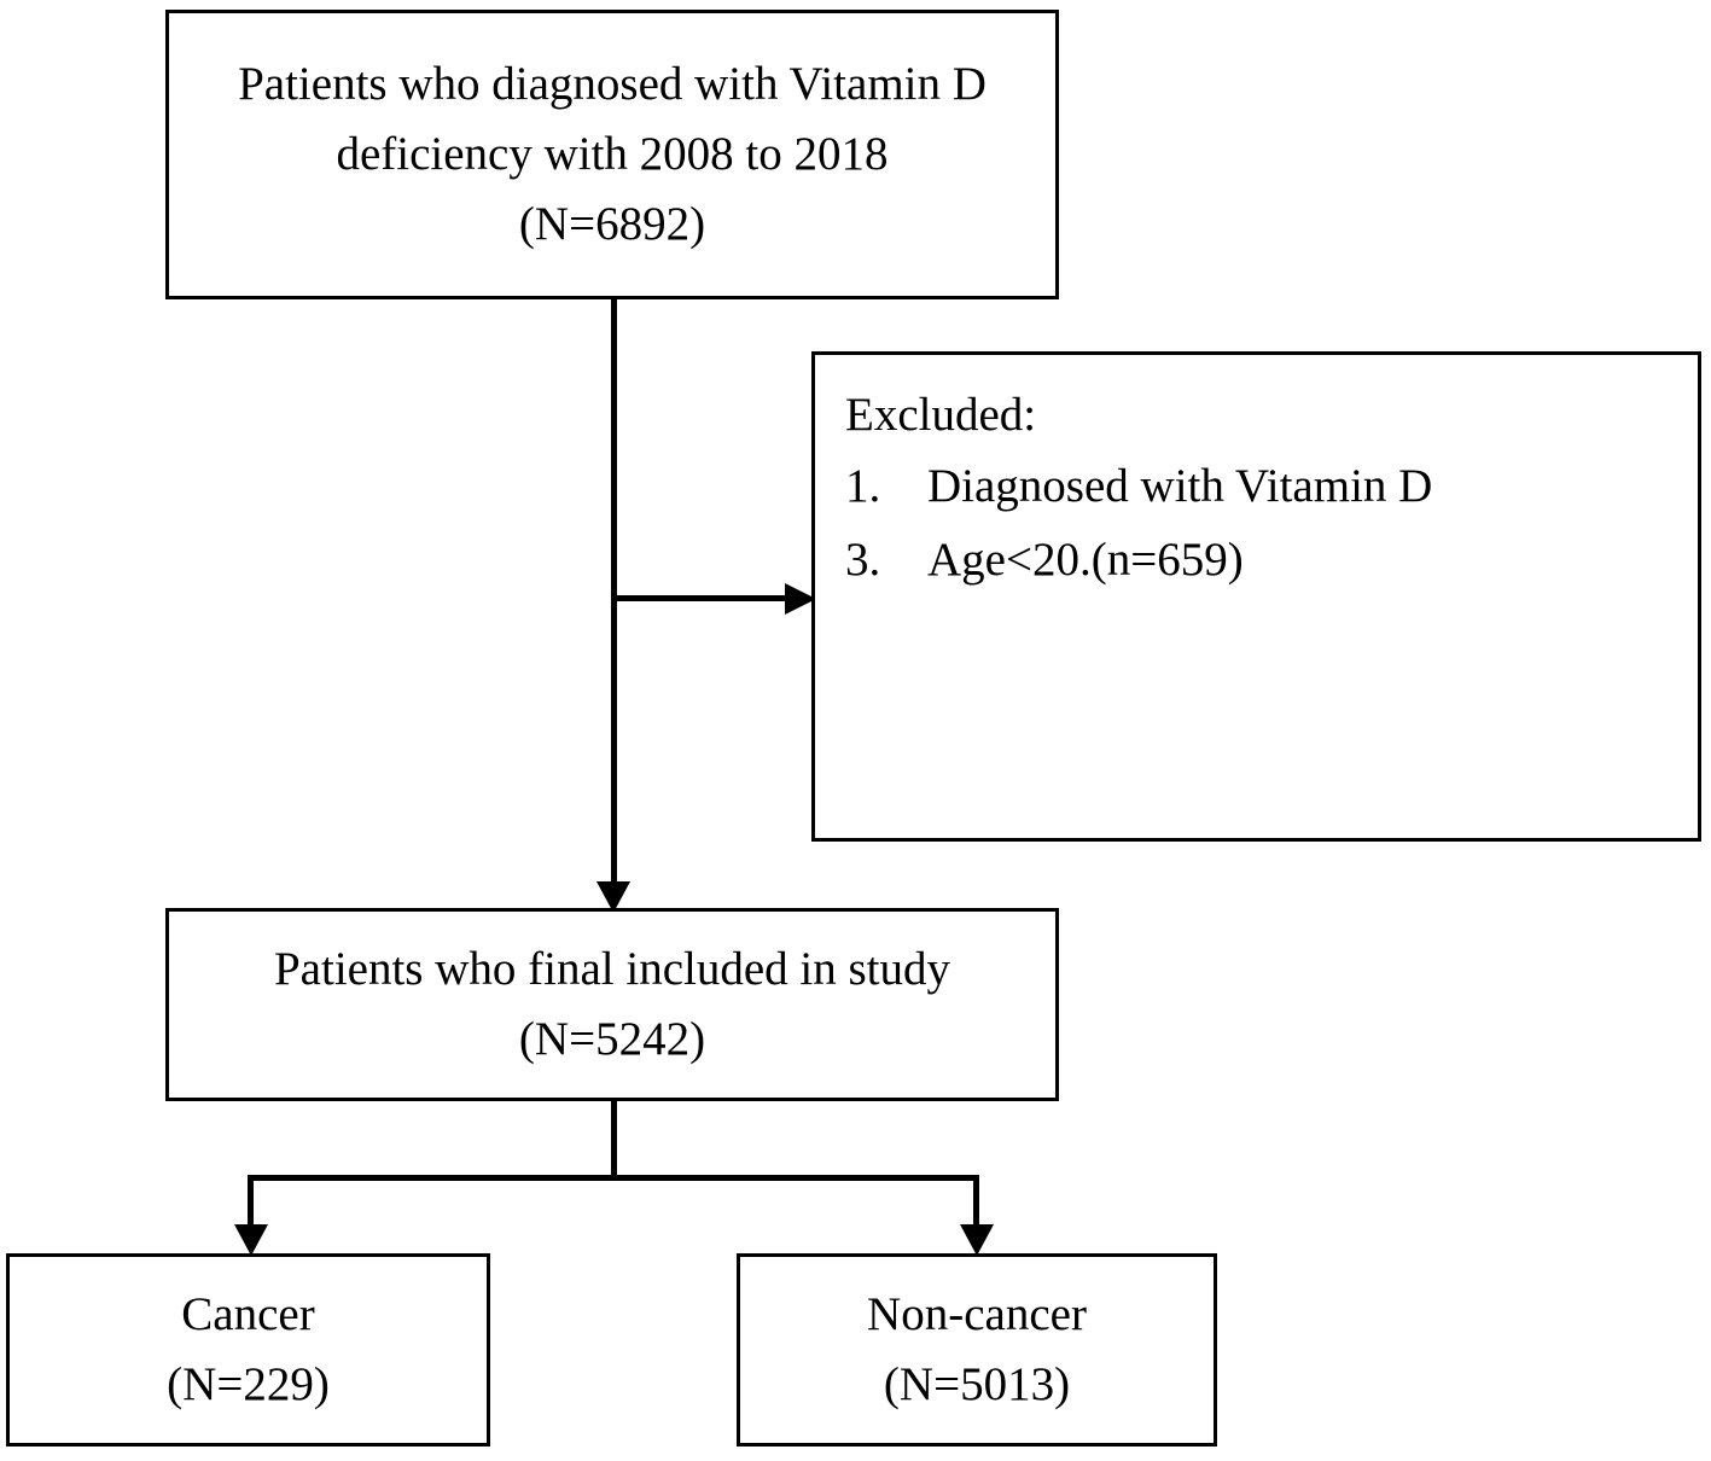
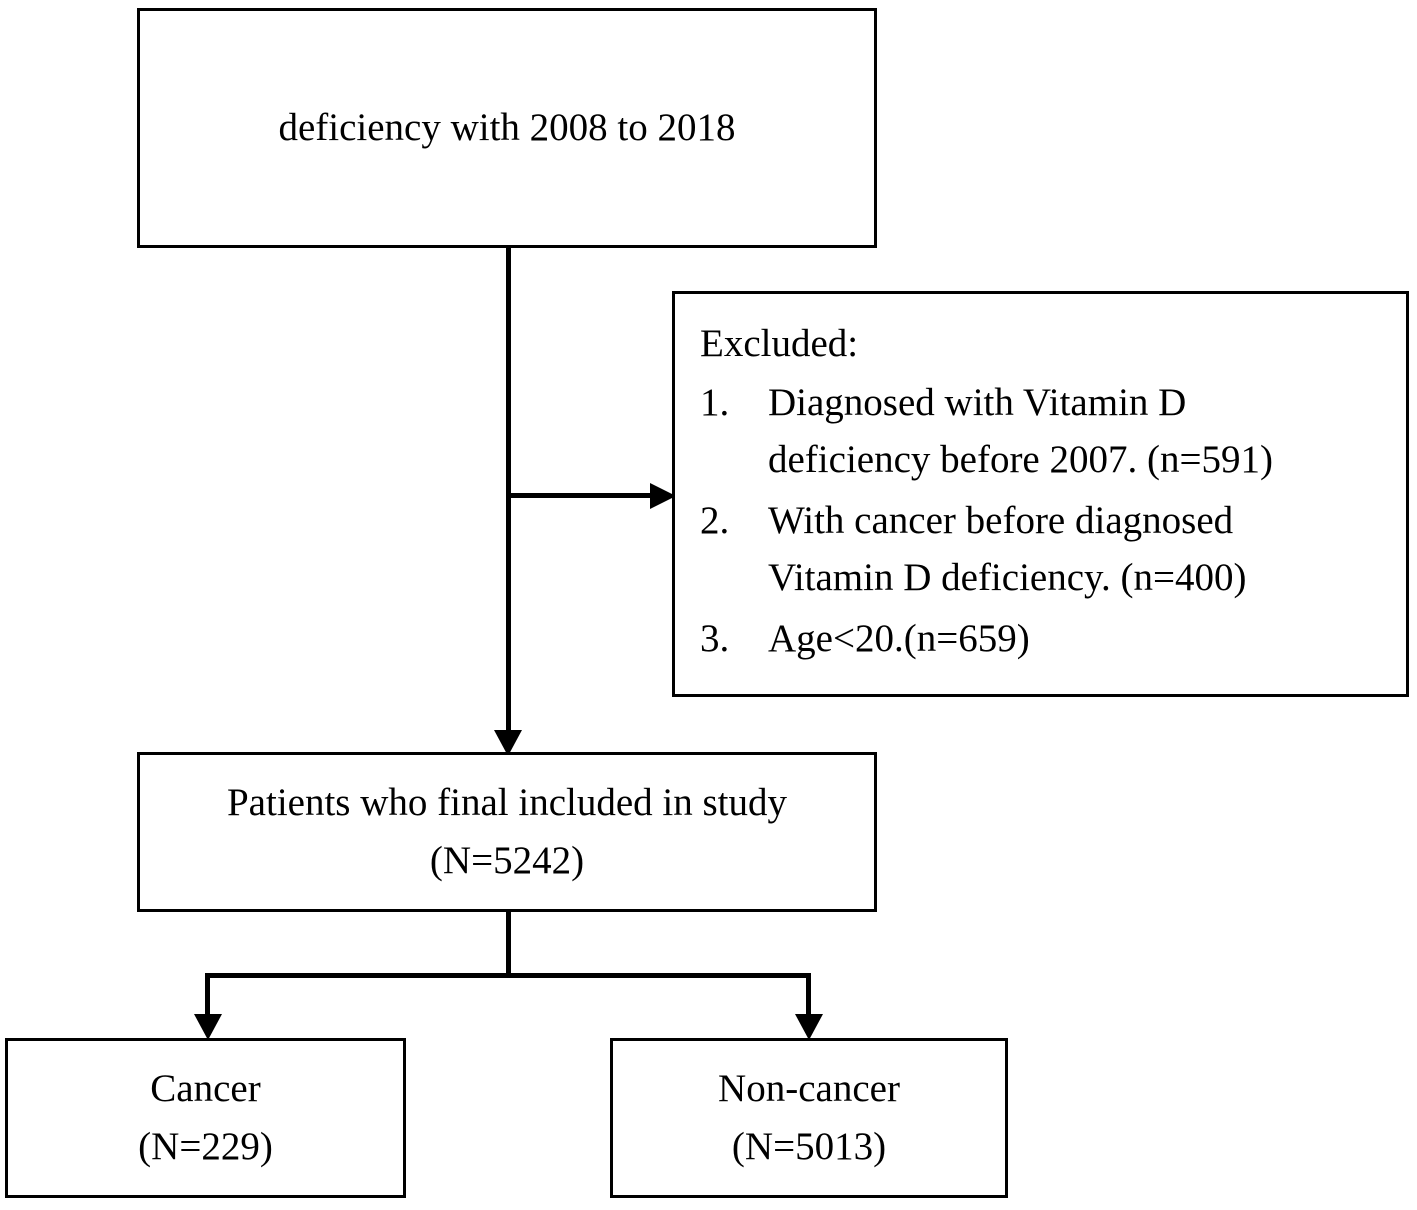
- Patients who diagnosed with Vitamin D
  deficiency with 2008 to 2018
- (N=6892)
  Excluded:
  1.
  Diagnosed with Vitamin D
+ deficiency before 2007. (n=591)
+ 2.
+ With cancer before diagnosed
+ Vitamin D deficiency. (n=400)
  3.
  Age<20.(n=659)
  Patients who final included in study
  (N=5242)
  Cancer
  (N=229)
  Non-cancer
  (N=5013)
